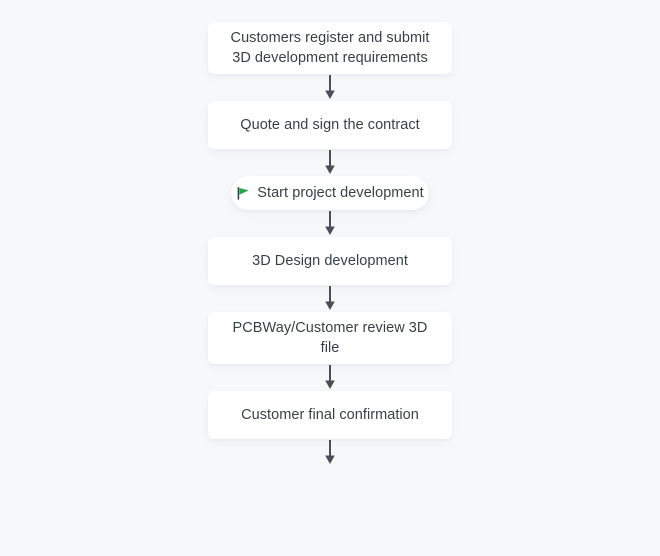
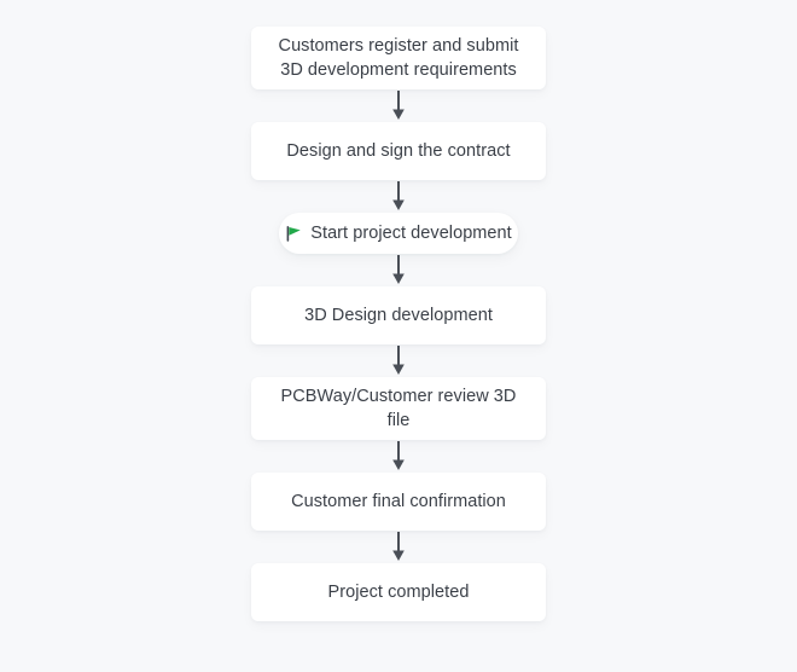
  Customers register and submit 3D development requirements
- Quote and sign the contract
+ Design and sign the contract
  Start project development
  3D Design development
  PCBWay/Customer review 3D file
  Customer final confirmation
+ Project completed
